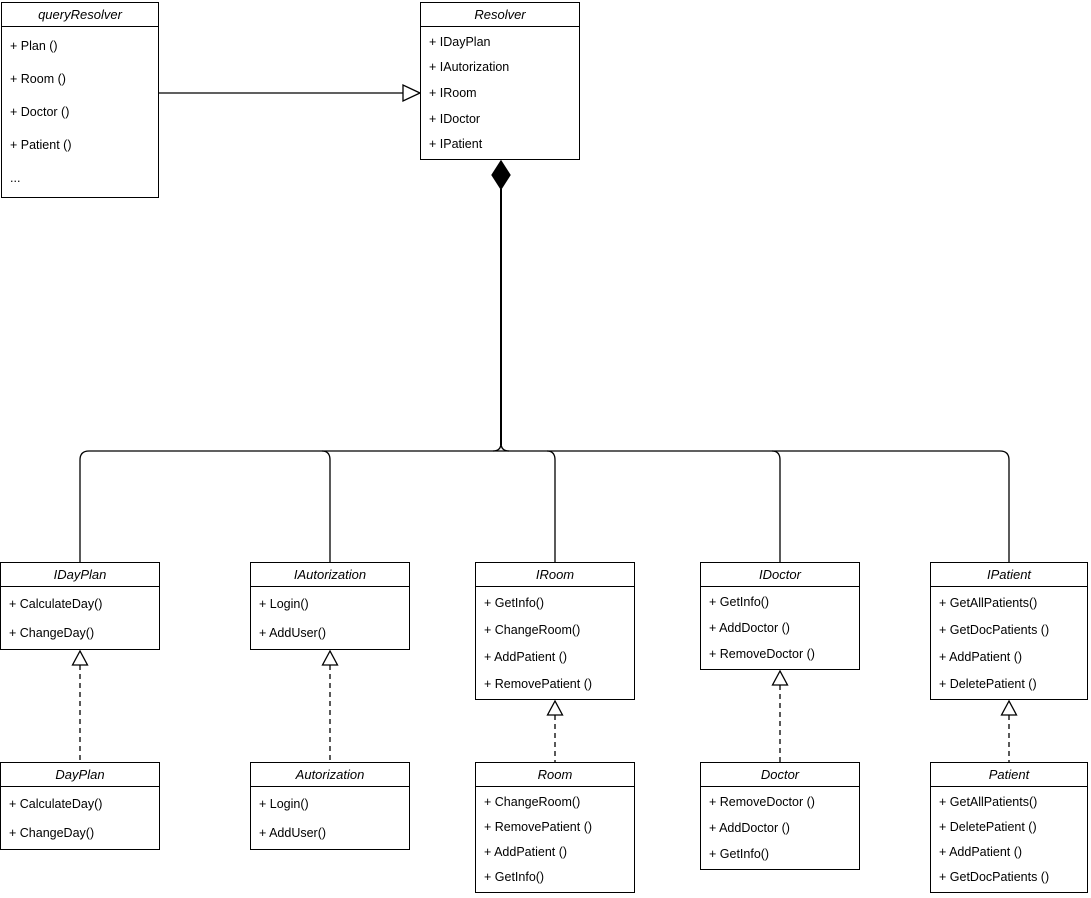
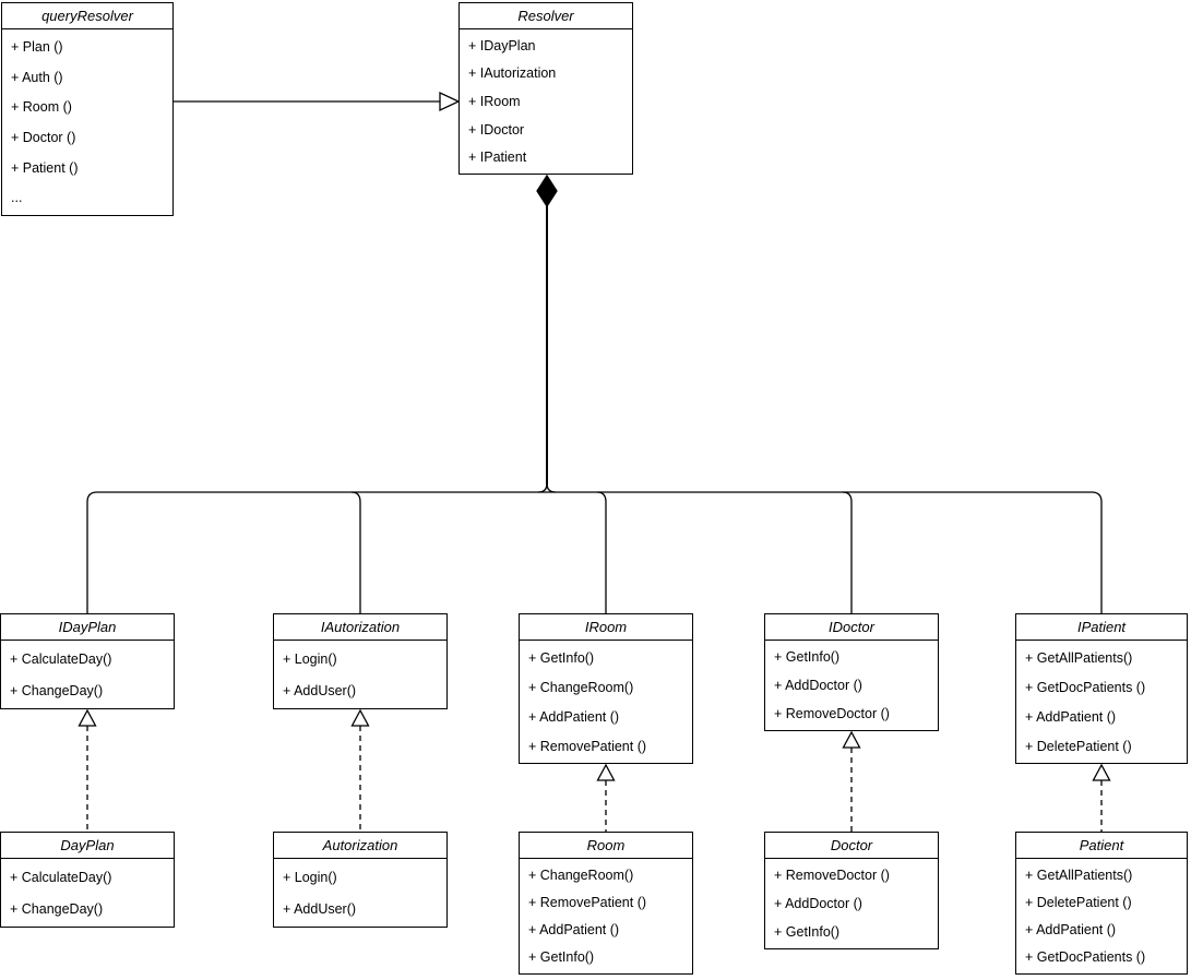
  queryResolver
  + Plan ()
+ + Auth ()
  + Room ()
  + Doctor ()
  + Patient ()
  ...
  Resolver
  + IDayPlan
  + IAutorization
  + IRoom
  + IDoctor
  + IPatient
  IDayPlan
  + CalculateDay()
  + ChangeDay()
  IAutorization
  + Login()
  + AddUser()
  IRoom
  + GetInfo()
  + ChangeRoom()
  + AddPatient ()
  + RemovePatient ()
  IDoctor
  + GetInfo()
  + AddDoctor ()
  + RemoveDoctor ()
  IPatient
  + GetAllPatients()
  + GetDocPatients ()
  + AddPatient ()
  + DeletePatient ()
  DayPlan
  + CalculateDay()
  + ChangeDay()
  Autorization
  + Login()
  + AddUser()
  Room
  + ChangeRoom()
  + RemovePatient ()
  + AddPatient ()
  + GetInfo()
  Doctor
  + RemoveDoctor ()
  + AddDoctor ()
  + GetInfo()
  Patient
  + GetAllPatients()
  + DeletePatient ()
  + AddPatient ()
  + GetDocPatients ()
